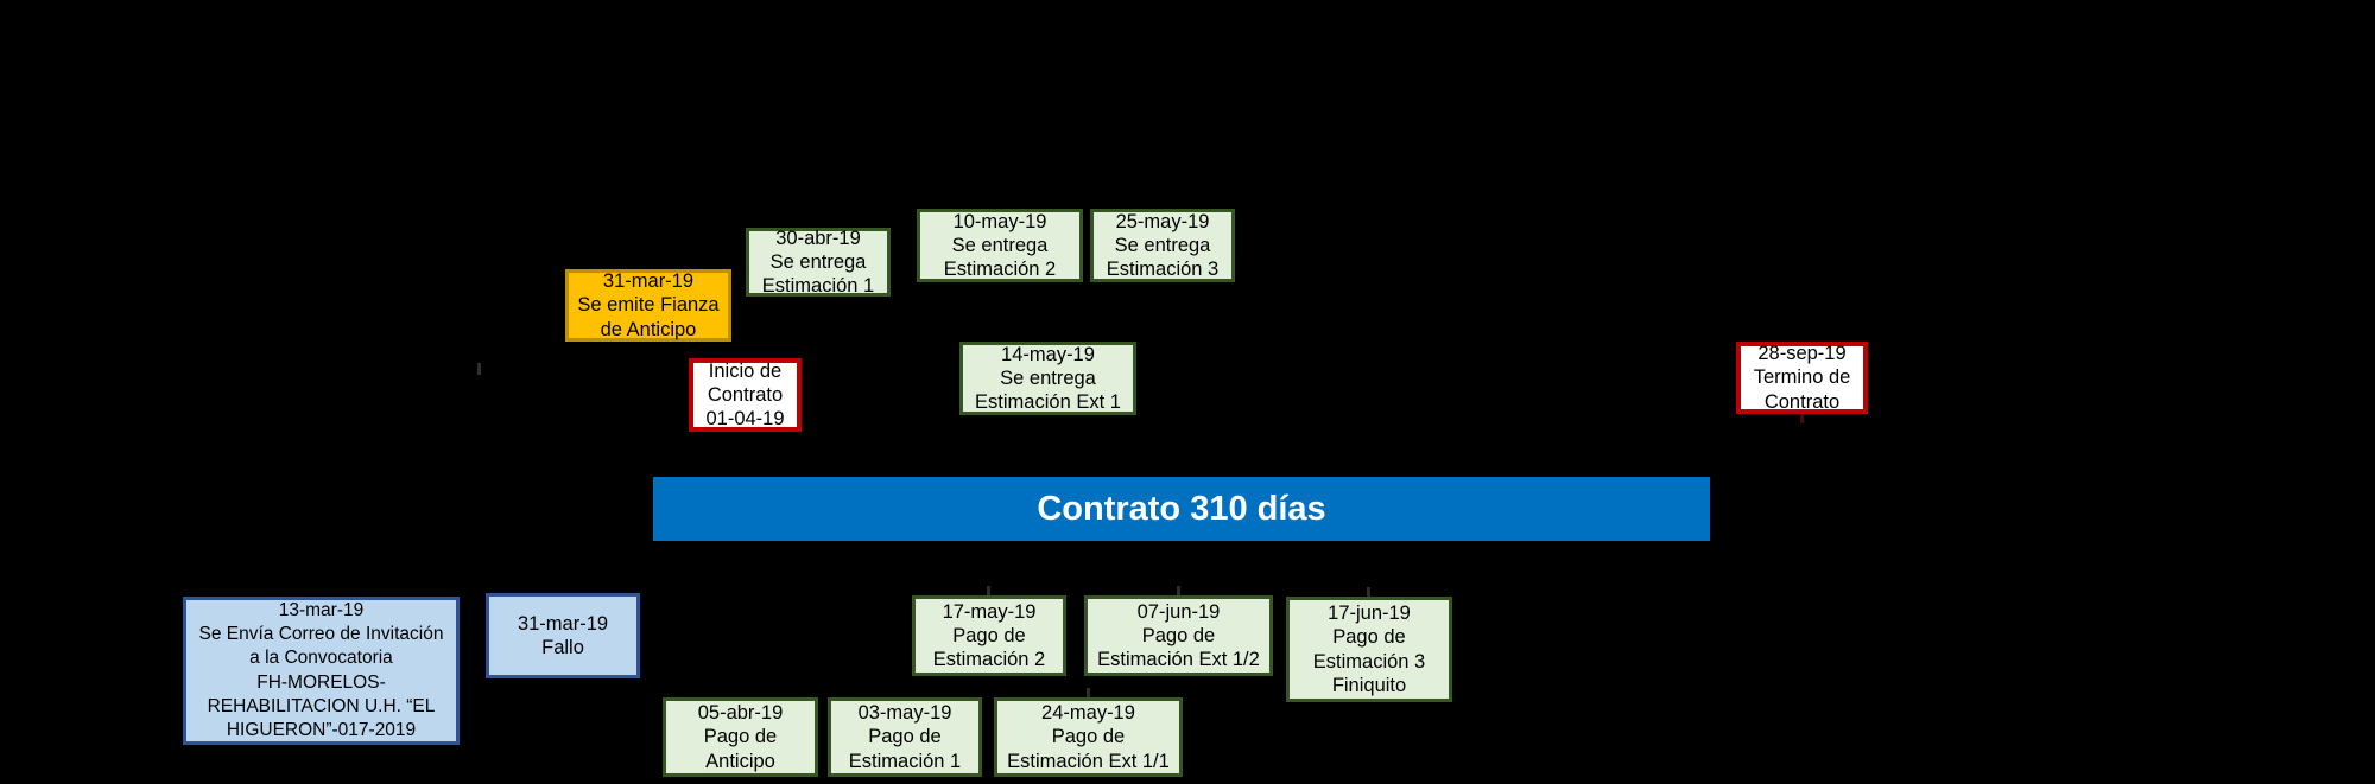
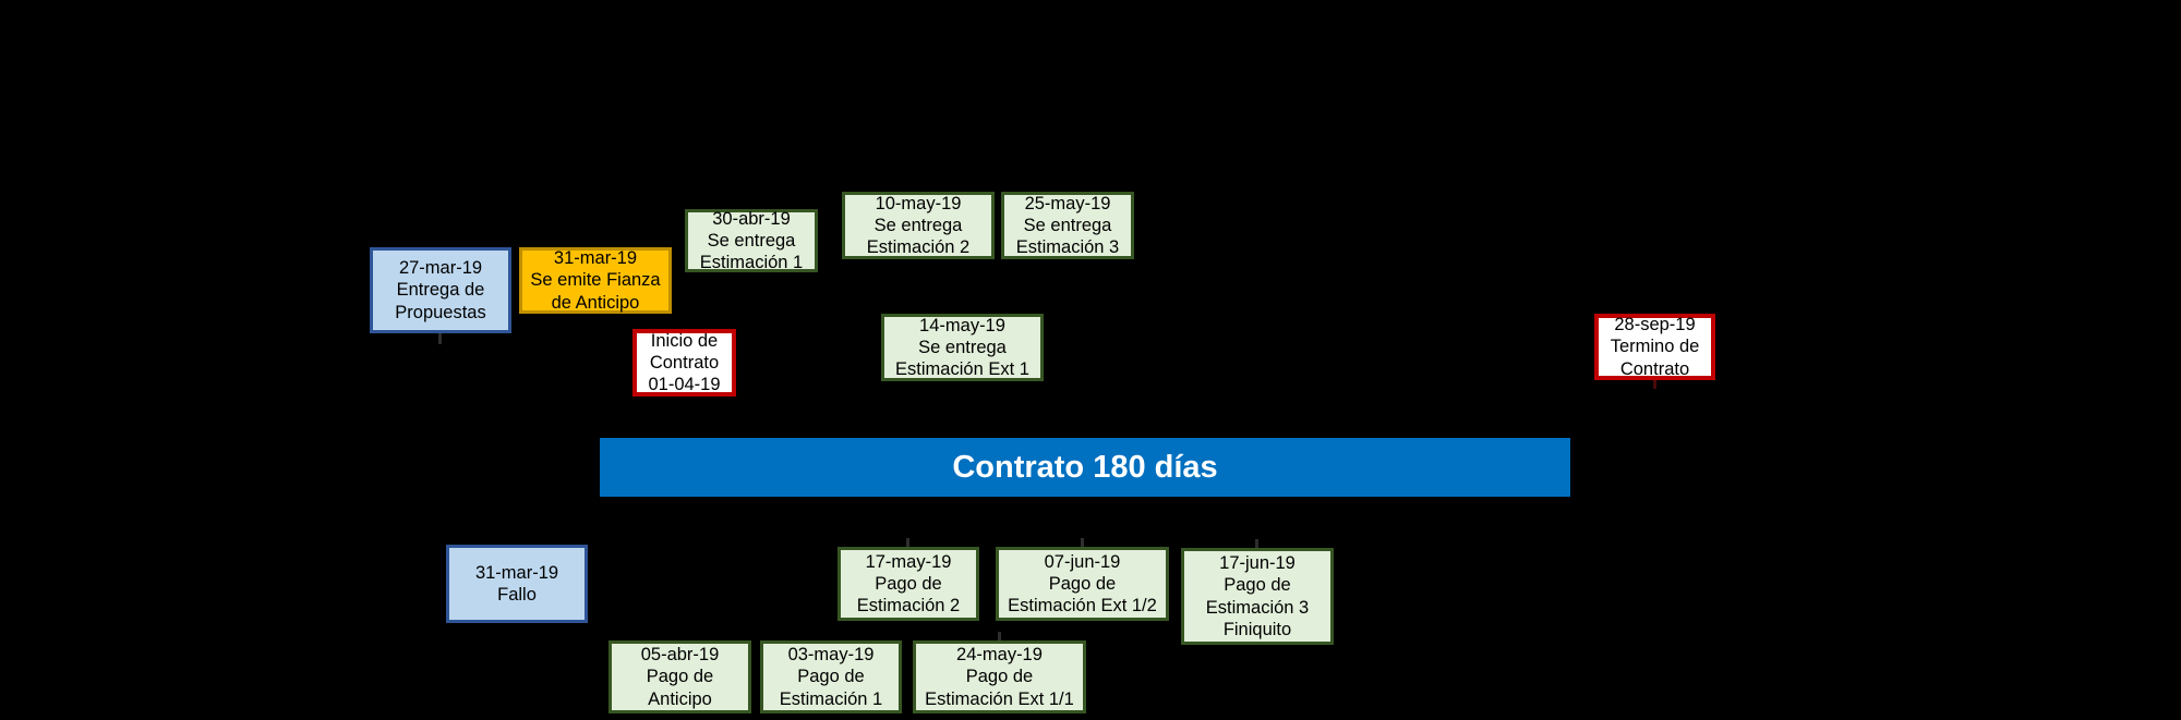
+ 27-mar-19
+ Entrega de
+ Propuestas
  31-mar-19
  Se emite Fianza
  de Anticipo
  Inicio de
  Contrato
  01-04-19
  30-abr-19
  Se entrega
  Estimación 1
  10-may-19
  Se entrega
  Estimación 2
  25-may-19
  Se entrega
  Estimación 3
  14-may-19
  Se entrega
  Estimación Ext 1
  28-sep-19
  Termino de
  Contrato
- Contrato 310 días
+ Contrato 180 días
- 13-mar-19
- Se Envía Correo de Invitación
- a la Convocatoria
- FH-MORELOS-
- REHABILITACION U.H. “EL
- HIGUERON”-017-2019
  31-mar-19
  Fallo
  17-may-19
  Pago de
  Estimación 2
  07-jun-19
  Pago de
  Estimación Ext 1/2
  17-jun-19
  Pago de
  Estimación 3
  Finiquito
  05-abr-19
  Pago de
  Anticipo
  03-may-19
  Pago de
  Estimación 1
  24-may-19
  Pago de
  Estimación Ext 1/1
